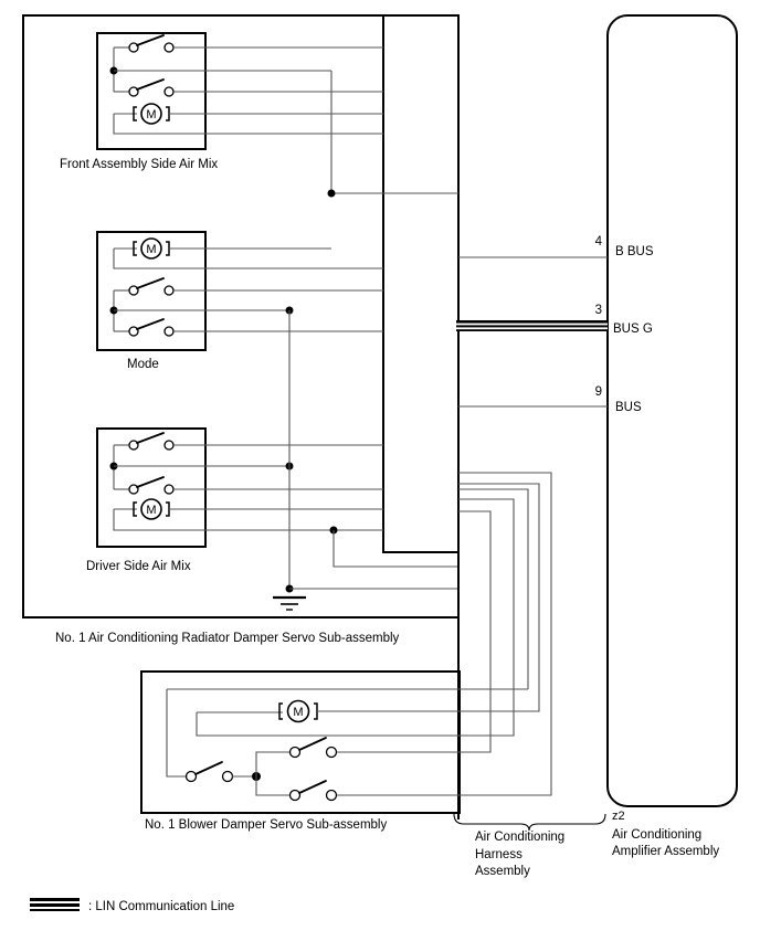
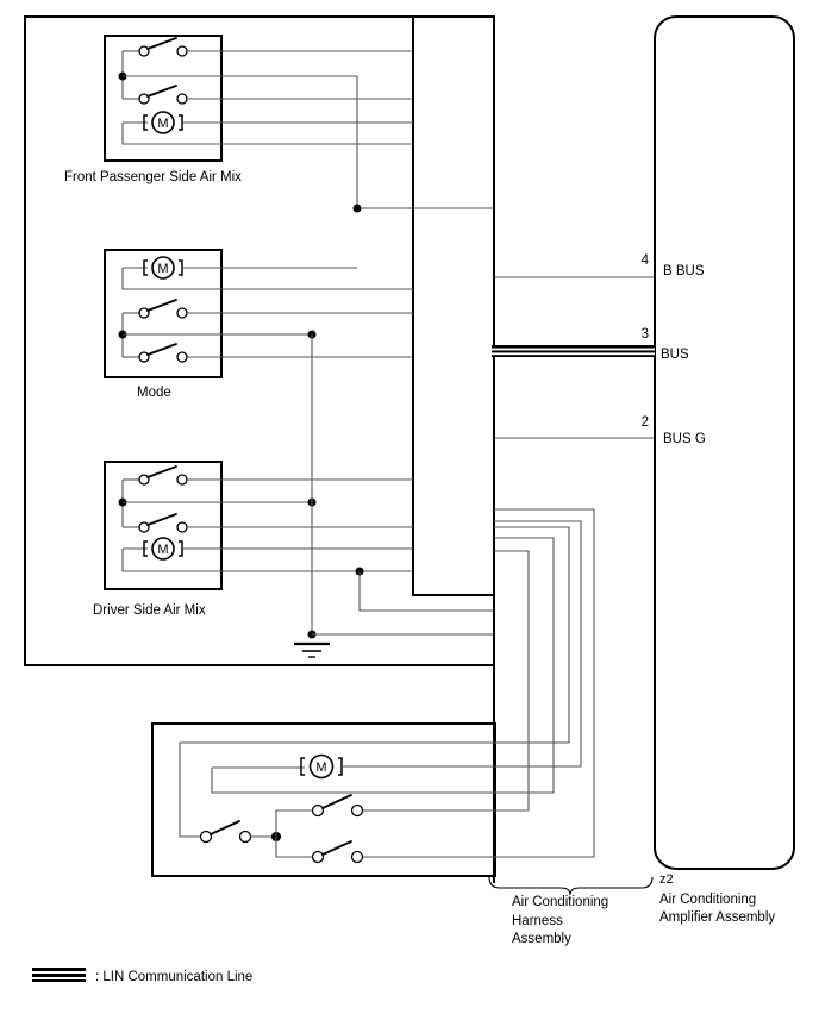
  M
- Front Assembly Side Air Mix
+ Front Passenger Side Air Mix
  M
  Mode
  M
  Driver Side Air Mix
- No. 1 Air Conditioning Radiator Damper Servo Sub-assembly
  4
  B BUS
  3
- BUS G
+ BUS
- 9
+ 2
- BUS
+ BUS G
  M
  Air Conditioning
  Harness
  Assembly
  z2
  Air Conditioning
  Amplifier Assembly
- No. 1 Blower Damper Servo Sub-assembly
  : LIN Communication Line
